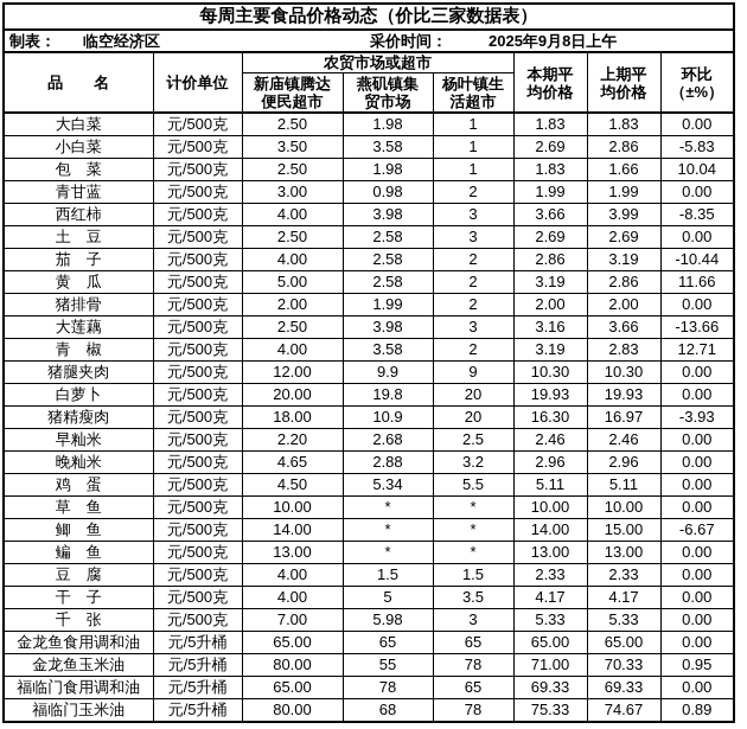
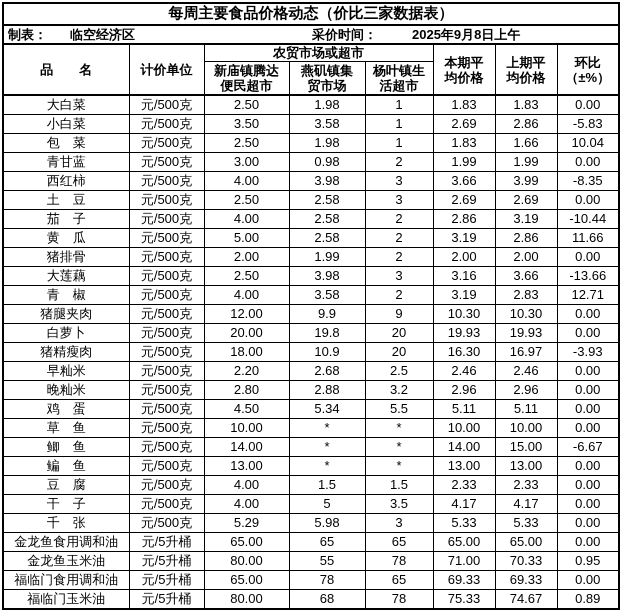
  每周主要食品价格动态（价比三家数据表）
  制表： 临空经济区 采价时间： 2025年9月8日上午
  品 名	计价单位	农贸市场或超市	本期平 均价格	上期平 均价格	环比 （±%）
  新庙镇腾达 便民超市	燕矶镇集 贸市场	杨叶镇生 活超市
  大白菜	元/500克	2.50	1.98	1	1.83	1.83	0.00
  小白菜	元/500克	3.50	3.58	1	2.69	2.86	-5.83
  包 菜	元/500克	2.50	1.98	1	1.83	1.66	10.04
  青甘蓝	元/500克	3.00	0.98	2	1.99	1.99	0.00
  西红柿	元/500克	4.00	3.98	3	3.66	3.99	-8.35
  土 豆	元/500克	2.50	2.58	3	2.69	2.69	0.00
  茄 子	元/500克	4.00	2.58	2	2.86	3.19	-10.44
  黄 瓜	元/500克	5.00	2.58	2	3.19	2.86	11.66
  猪排骨	元/500克	2.00	1.99	2	2.00	2.00	0.00
  大莲藕	元/500克	2.50	3.98	3	3.16	3.66	-13.66
  青 椒	元/500克	4.00	3.58	2	3.19	2.83	12.71
  猪腿夹肉	元/500克	12.00	9.9	9	10.30	10.30	0.00
  白萝卜	元/500克	20.00	19.8	20	19.93	19.93	0.00
  猪精瘦肉	元/500克	18.00	10.9	20	16.30	16.97	-3.93
  早籼米	元/500克	2.20	2.68	2.5	2.46	2.46	0.00
- 晚籼米	元/500克	4.65	2.88	3.2	2.96	2.96	0.00
+ 晚籼米	元/500克	2.80	2.88	3.2	2.96	2.96	0.00
  鸡 蛋	元/500克	4.50	5.34	5.5	5.11	5.11	0.00
  草 鱼	元/500克	10.00	*	*	10.00	10.00	0.00
  鲫 鱼	元/500克	14.00	*	*	14.00	15.00	-6.67
  鳊 鱼	元/500克	13.00	*	*	13.00	13.00	0.00
  豆 腐	元/500克	4.00	1.5	1.5	2.33	2.33	0.00
  干 子	元/500克	4.00	5	3.5	4.17	4.17	0.00
- 千 张	元/500克	7.00	5.98	3	5.33	5.33	0.00
+ 千 张	元/500克	5.29	5.98	3	5.33	5.33	0.00
  金龙鱼食用调和油	元/5升桶	65.00	65	65	65.00	65.00	0.00
  金龙鱼玉米油	元/5升桶	80.00	55	78	71.00	70.33	0.95
  福临门食用调和油	元/5升桶	65.00	78	65	69.33	69.33	0.00
  福临门玉米油	元/5升桶	80.00	68	78	75.33	74.67	0.89
